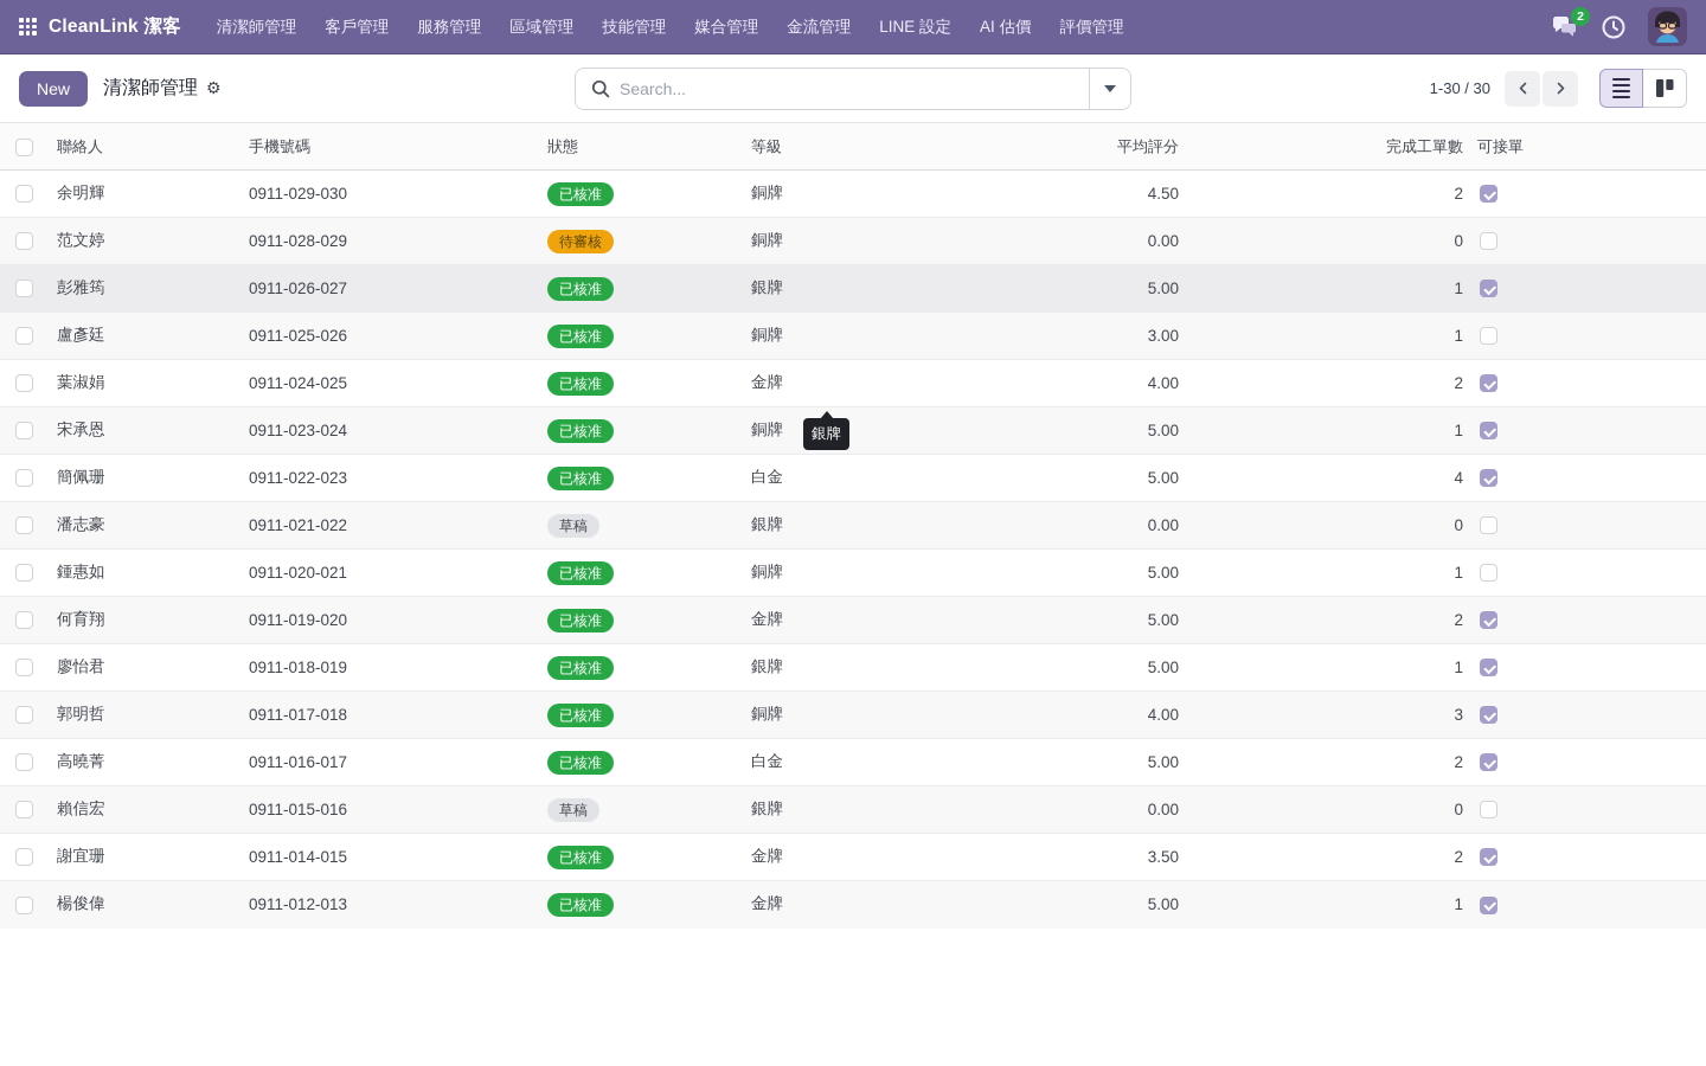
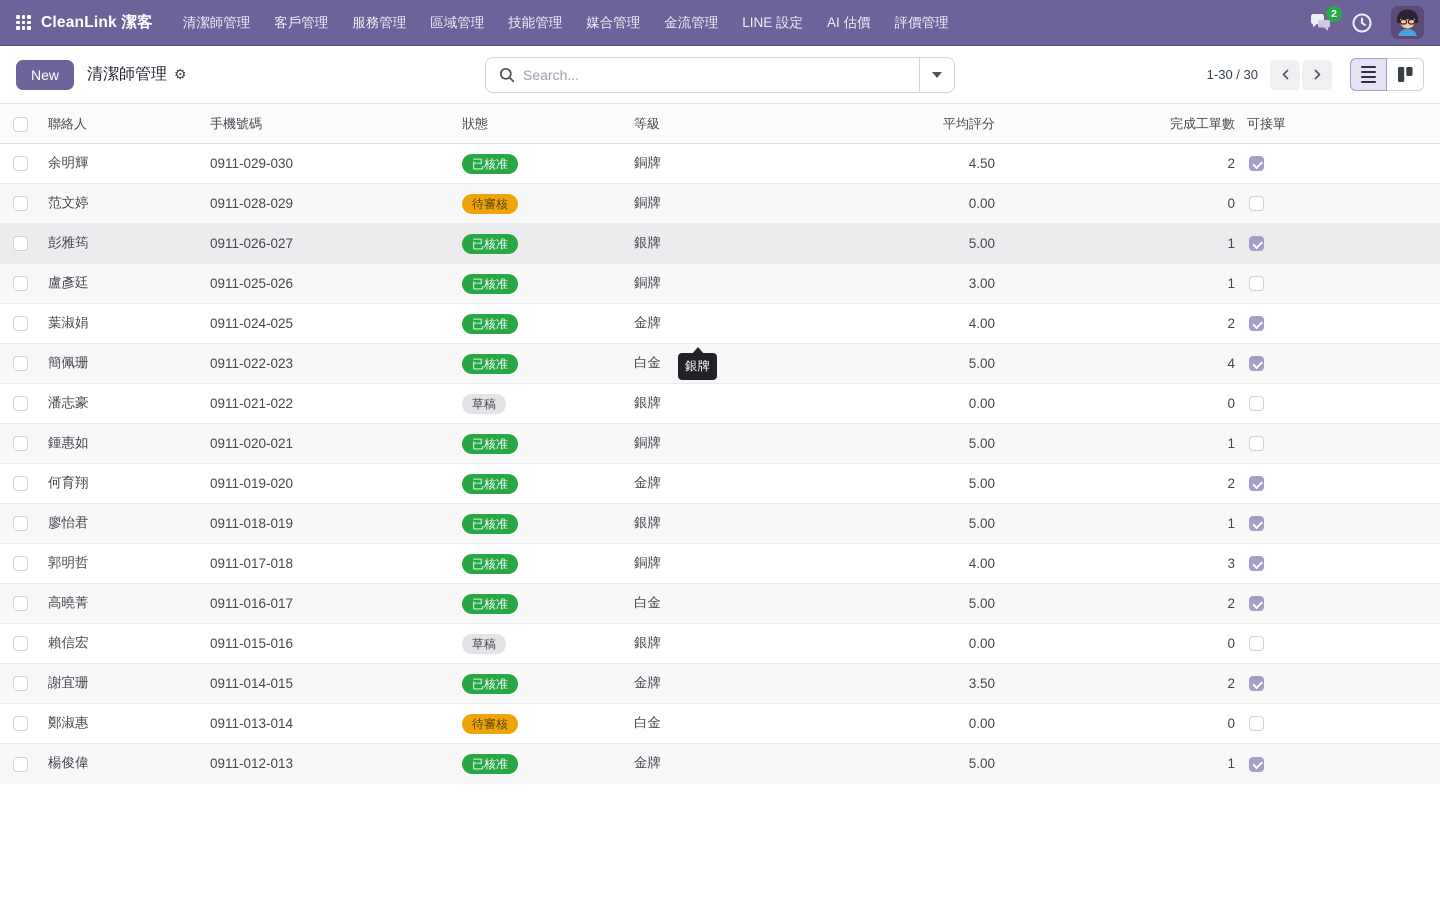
  CleanLink 潔客
  清潔師管理
  客戶管理
  服務管理
  區域管理
  技能管理
  媒合管理
  金流管理
  LINE 設定
  AI 估價
  評價管理
  2
  New
  清潔師管理
  ⚙
  Search...
  1-30 / 30
  	聯絡人	手機號碼	狀態	等級	平均評分	完成工單數	可接單
  	余明輝	0911-029-030	已核准	銅牌	4.50	2
  	范文婷	0911-028-029	待審核	銅牌	0.00	0
  	彭雅筠	0911-026-027	已核准	銀牌	5.00	1
  	盧彥廷	0911-025-026	已核准	銅牌	3.00	1
  	葉淑娟	0911-024-025	已核准	金牌	4.00	2
- 	宋承恩	0911-023-024	已核准	銅牌	5.00	1
  	簡佩珊	0911-022-023	已核准	白金	5.00	4
  	潘志豪	0911-021-022	草稿	銀牌	0.00	0
  	鍾惠如	0911-020-021	已核准	銅牌	5.00	1
  	何育翔	0911-019-020	已核准	金牌	5.00	2
  	廖怡君	0911-018-019	已核准	銀牌	5.00	1
  	郭明哲	0911-017-018	已核准	銅牌	4.00	3
  	高曉菁	0911-016-017	已核准	白金	5.00	2
  	賴信宏	0911-015-016	草稿	銀牌	0.00	0
  	謝宜珊	0911-014-015	已核准	金牌	3.50	2
+ 	鄭淑惠	0911-013-014	待審核	白金	0.00	0
  	楊俊偉	0911-012-013	已核准	金牌	5.00	1
  銀牌
